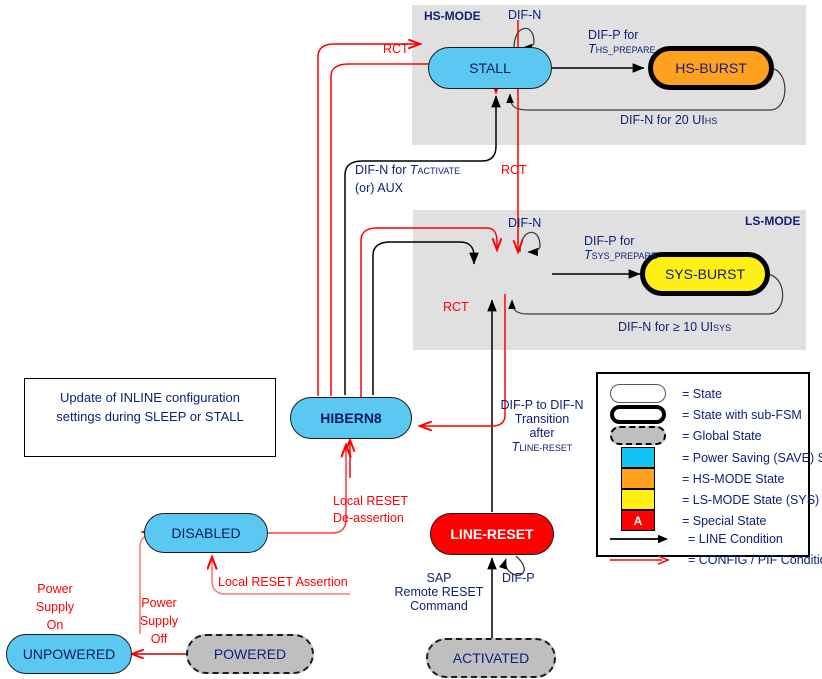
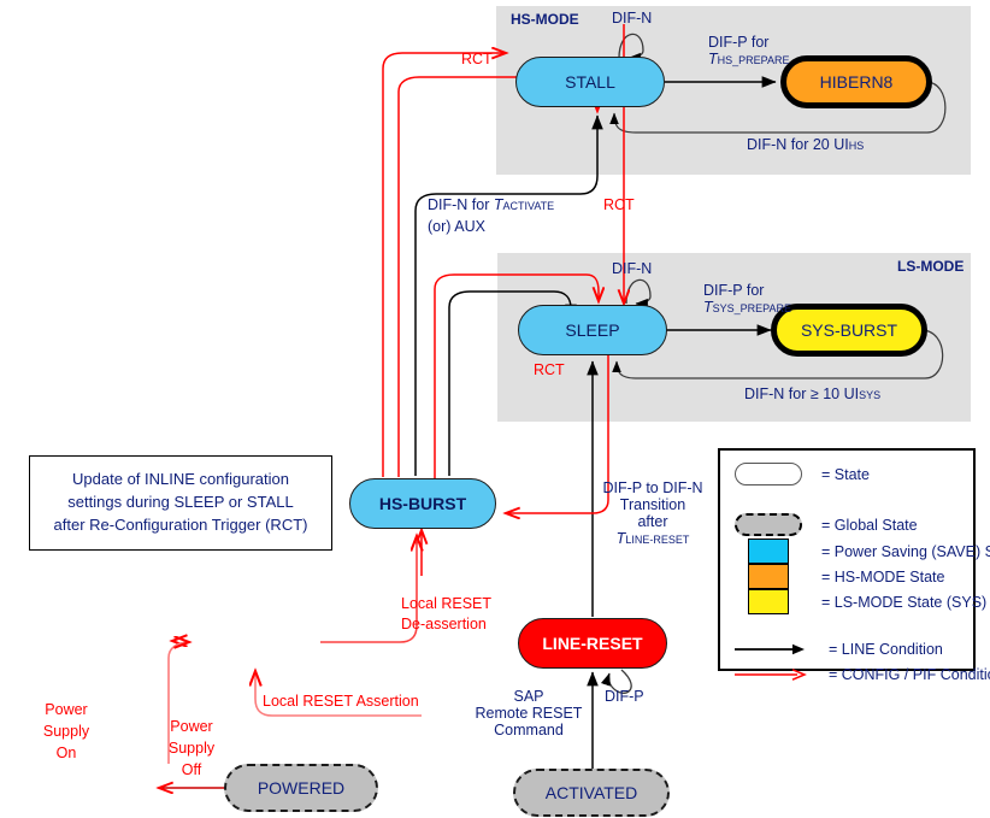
  HS-MODE
  LS-MODE
  STALL
- HS-BURST
+ HIBERN8
+ SLEEP
  SYS-BURST
- HIBERN8
+ HS-BURST
- DISABLED
- UNPOWERED
  POWERED
  LINE-RESET
  ACTIVATED
  RCT
  RCT
  RCT
  DIF-N
  DIF-N
  DIF-P for
  THS_PREPARE
  DIF-N for 20 UIHS
  DIF-P for
  TSYS_PREPARE
  DIF-N for ≥ 10 UISYS
  DIF-N for TACTIVATE
  (or) AUX
  DIF-P to DIF-N
  Transition
  after
  TLINE-RESET
  DIF-P
  SAP
  Remote RESET
  Command
  Local RESET
  De-assertion
  Local RESET Assertion
  Power
  Supply
  On
  Power
  Supply
  Off
  Update of INLINE configuration
  settings during SLEEP or STALL
+ after Re-Configuration Trigger (RCT)
  = State
- = State with sub-FSM
  = Global State
  = Power Saving (SAVE)
  = HS-MODE State
  = LS-MODE State (SYS)
- A
- = Special State
  = LINE Condition
  = CONFIG / PIF Conditi
